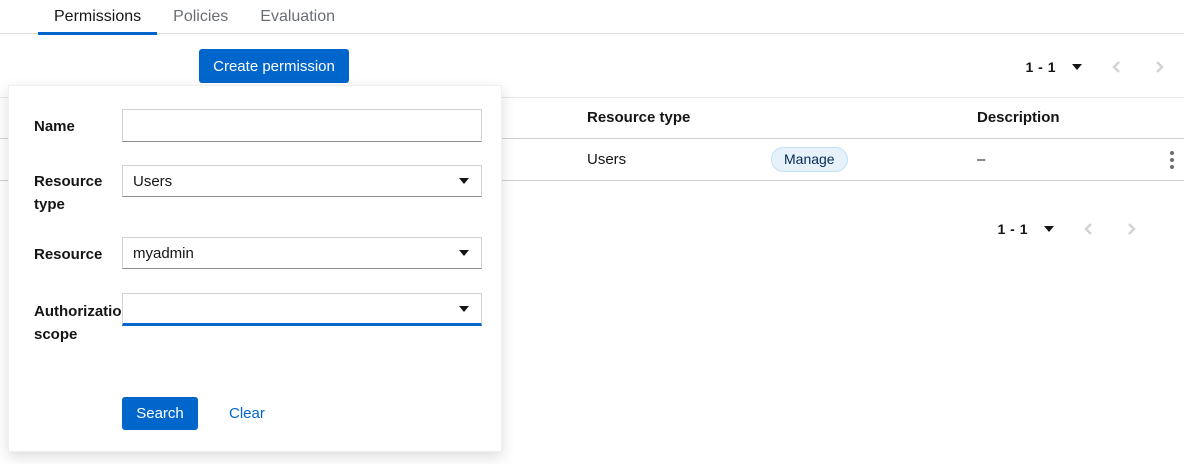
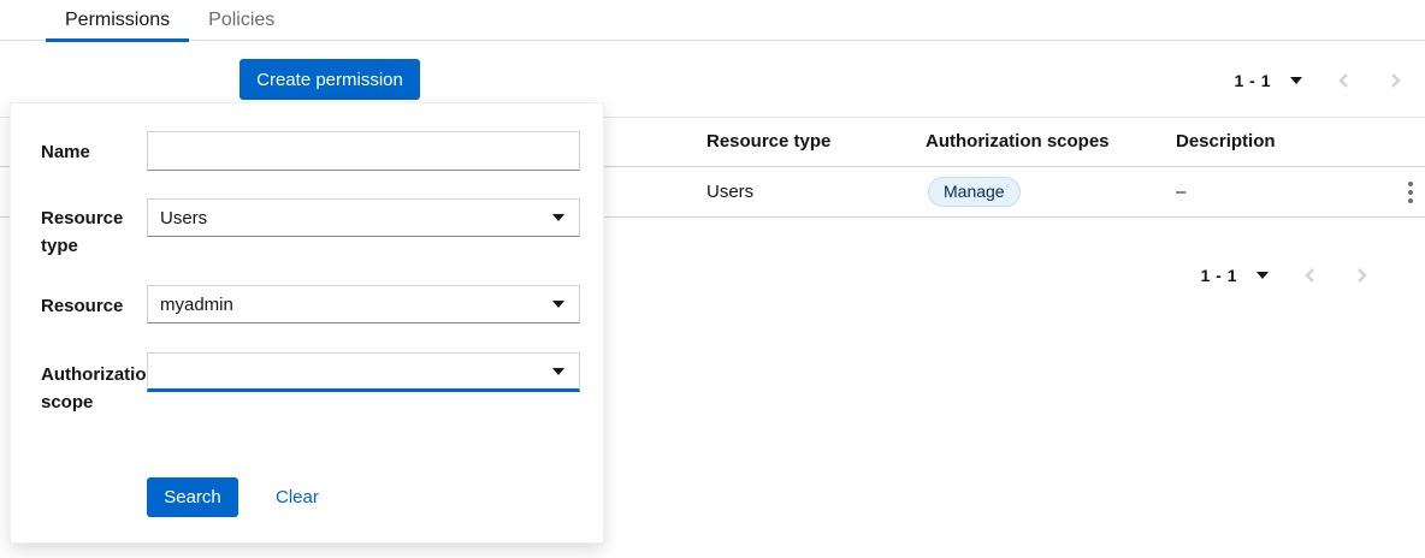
  Permissions
  Policies
- Evaluation
  Create permission
  1 - 1
  Resource type
+ Authorization scopes
  Description
  Users
  Manage
  –
  1 - 1
  Name
  Resource type
  Users
  Resource
  myadmin
  Authorizatio scope
  Search
  Clear
